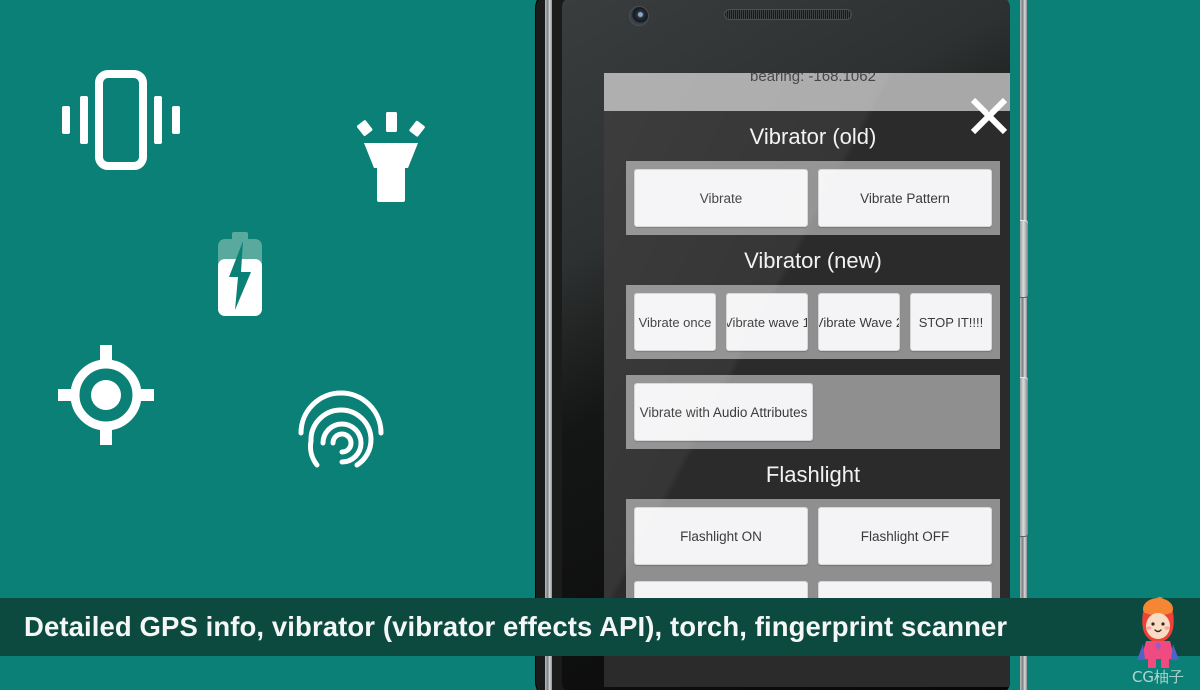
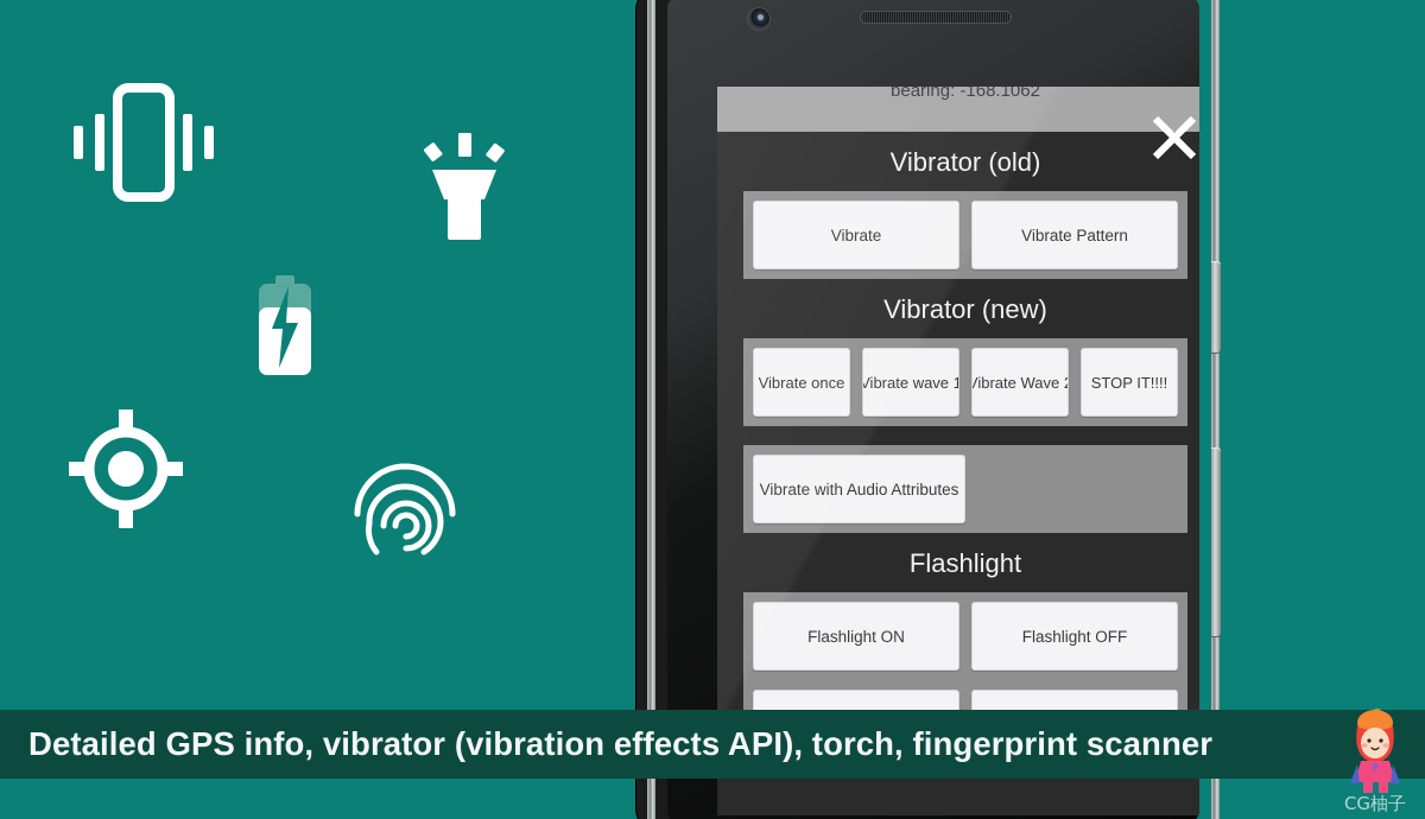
- Detailed GPS info, vibrator (vibrator effects API), torch, fingerprint scanner
+ Detailed GPS info, vibrator (vibration effects API), torch, fingerprint scanner
  CG柚子
